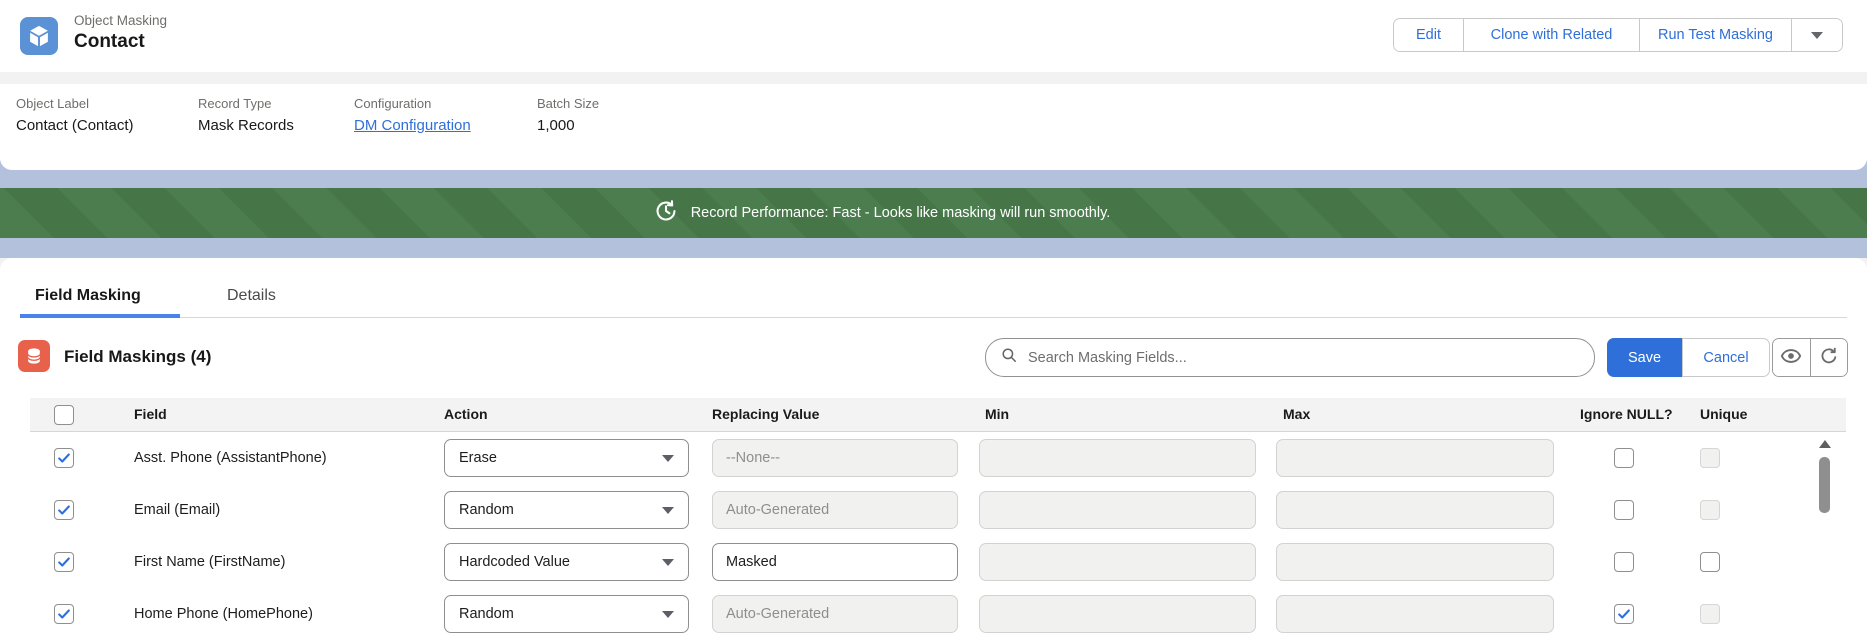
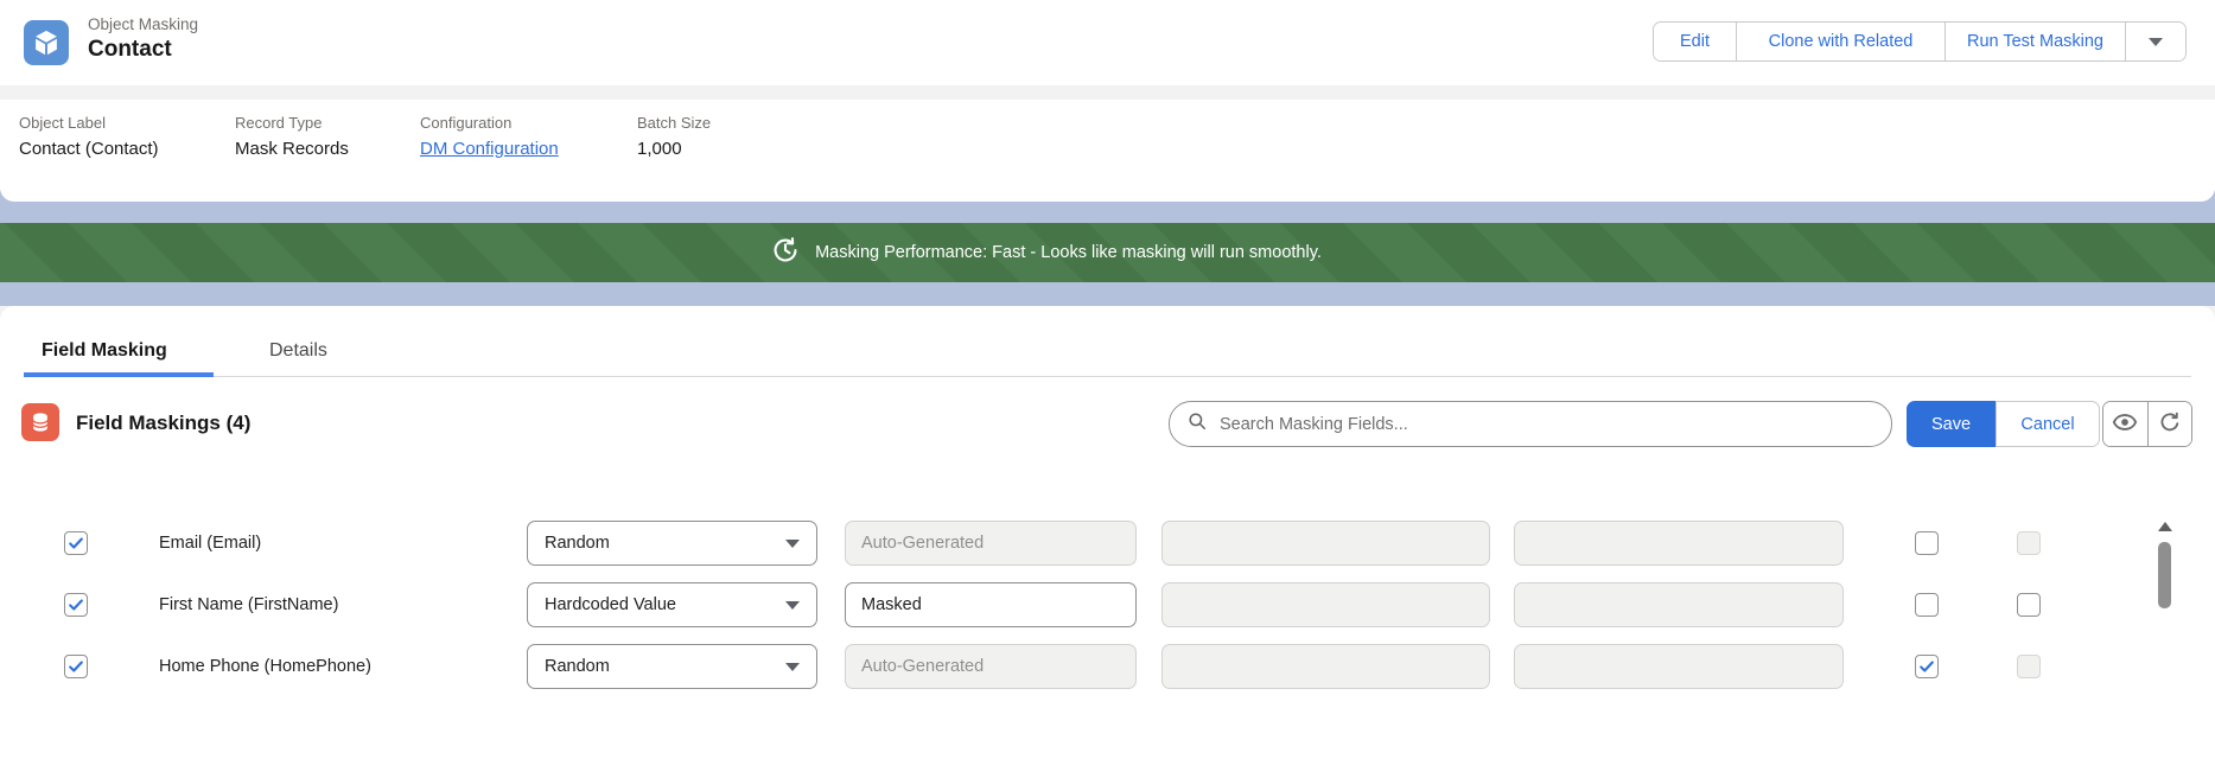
- Record Performance: Fast - Looks like masking will run smoothly.
+ Masking Performance: Fast - Looks like masking will run smoothly.
  Object Masking
  Contact
  Edit
  Clone with Related
  Run Test Masking
  Object Label
  Contact (Contact)
  Record Type
  Mask Records
  Configuration
  DM Configuration
  Batch Size
  1,000
  Field Masking
  Details
  Field Maskings (4)
  Search Masking Fields...
  Save
  Cancel
- Field
- Action
- Replacing Value
- Min
- Max
- Ignore NULL?
- Unique
- Asst. Phone (AssistantPhone)
- Erase
- --None--
  Email (Email)
  Random
  Auto-Generated
  First Name (FirstName)
  Hardcoded Value
  Masked
  Home Phone (HomePhone)
  Random
  Auto-Generated
